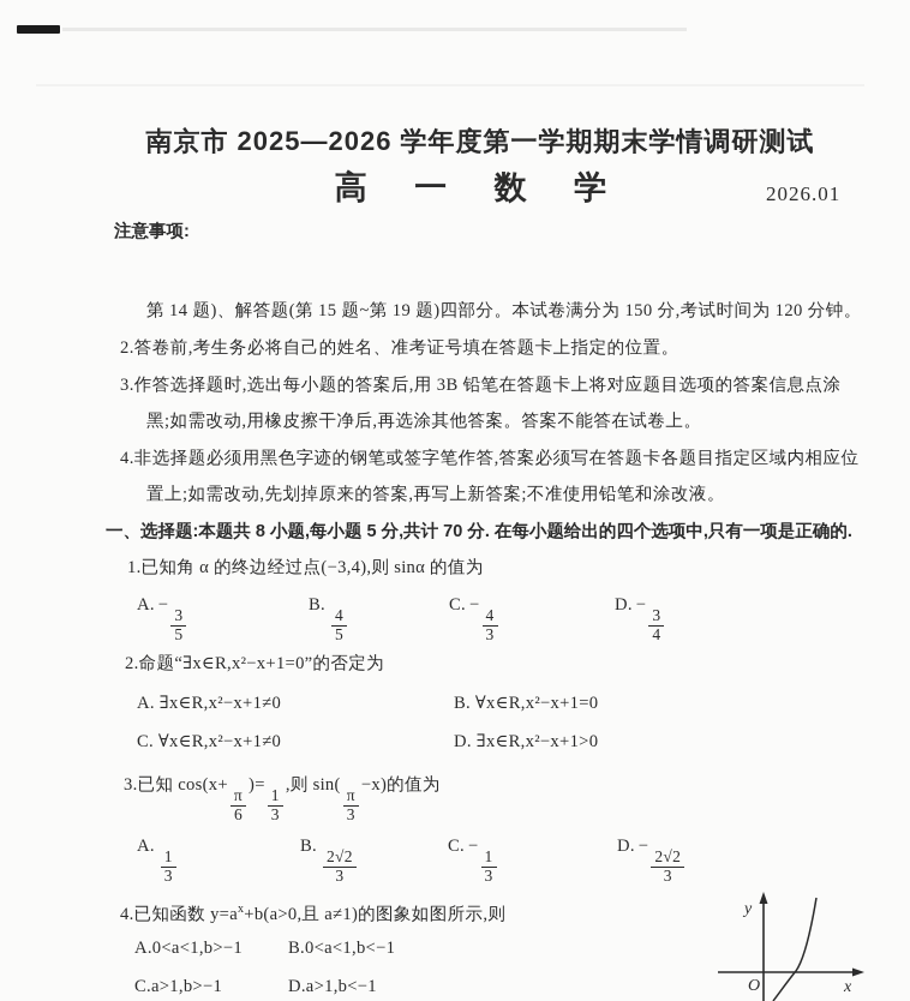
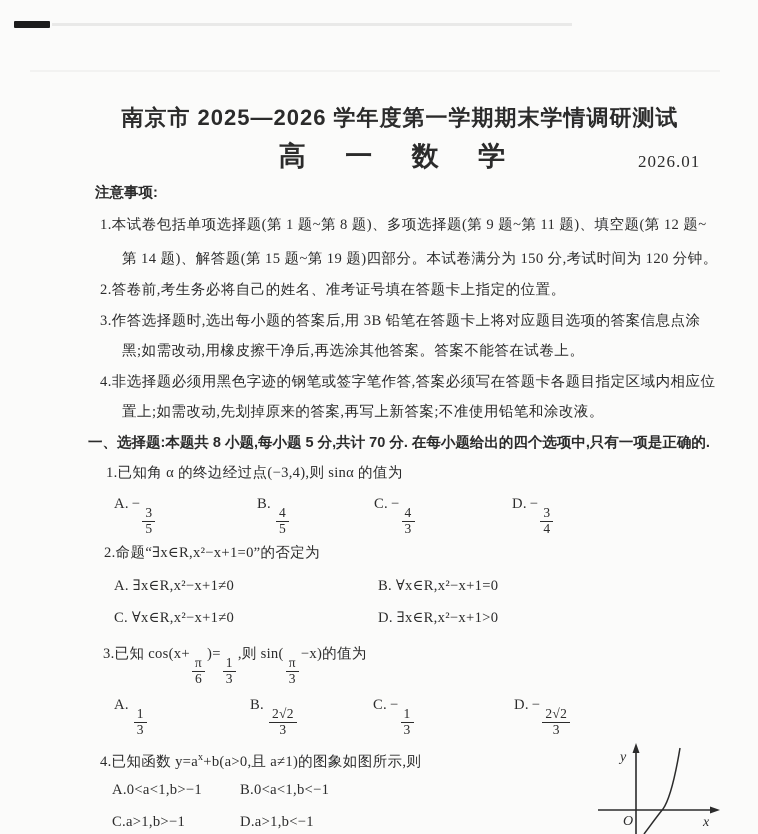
  南京市 2025—2026 学年度第一学期期末学情调研测试
  高 一 数 学
  2026.01
  注意事项:
+ 1.本试卷包括单项选择题(第 1 题~第 8 题)、多项选择题(第 9 题~第 11 题)、填空题(第 12 题~
  第 14 题)、解答题(第 15 题~第 19 题)四部分。本试卷满分为 150 分,考试时间为 120 分钟。
  2.答卷前,考生务必将自己的姓名、准考证号填在答题卡上指定的位置。
  3.作答选择题时,选出每小题的答案后,用 3B 铅笔在答题卡上将对应题目选项的答案信息点涂
  黑;如需改动,用橡皮擦干净后,再选涂其他答案。答案不能答在试卷上。
  4.非选择题必须用黑色字迹的钢笔或签字笔作答,答案必须写在答题卡各题目指定区域内相应位
  置上;如需改动,先划掉原来的答案,再写上新答案;不准使用铅笔和涂改液。
  一、选择题:本题共 8 小题,每小题 5 分,共计 70 分. 在每小题给出的四个选项中,只有一项是正确的.
  1.已知角 α 的终边经过点(−3,4),则 sinα 的值为
  A. −
  3
  5
  B.
  4
  5
  C. −
  4
  3
  D. −
  3
  4
  2.命题“∃x∈R,x²−x+1=0”的否定为
  A. ∃x∈R,x²−x+1≠0
  B. ∀x∈R,x²−x+1=0
  C. ∀x∈R,x²−x+1≠0
  D. ∃x∈R,x²−x+1>0
  3.已知 cos(x+
  π
  6
  )=
  1
  3
  ,则 sin(
  π
  3
  −x)的值为
  A.
  1
  3
  B.
  2√2
  3
  C. −
  1
  3
  D. −
  2√2
  3
  4.已知函数 y=ax+b(a>0,且 a≠1)的图象如图所示,则
  A.0<a<1,b>−1
  B.0<a<1,b<−1
  C.a>1,b>−1
  D.a>1,b<−1
  y
  O
  x
